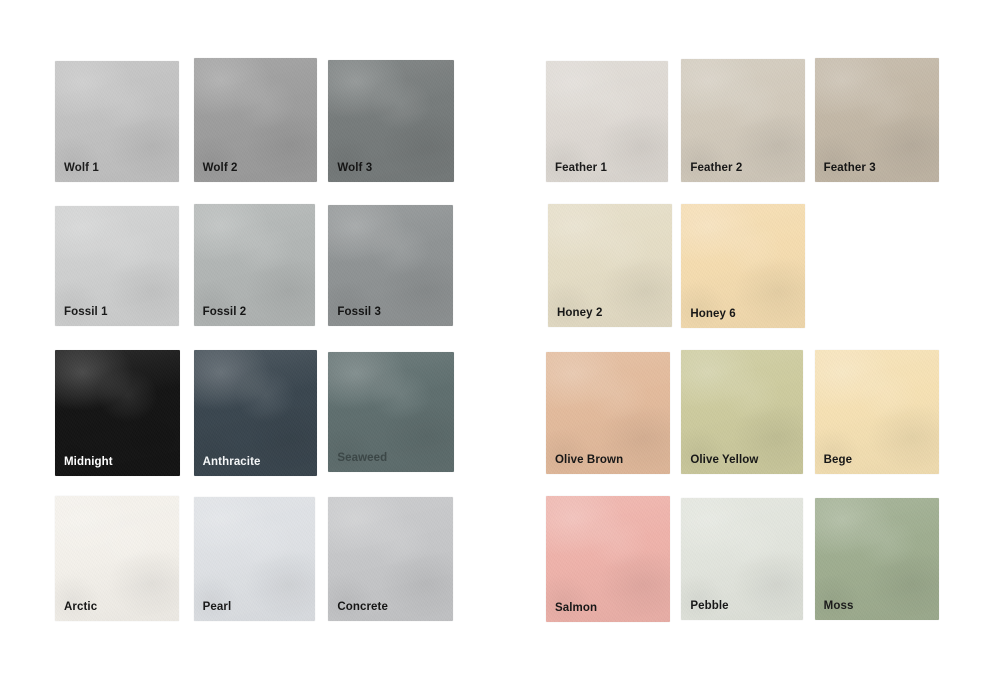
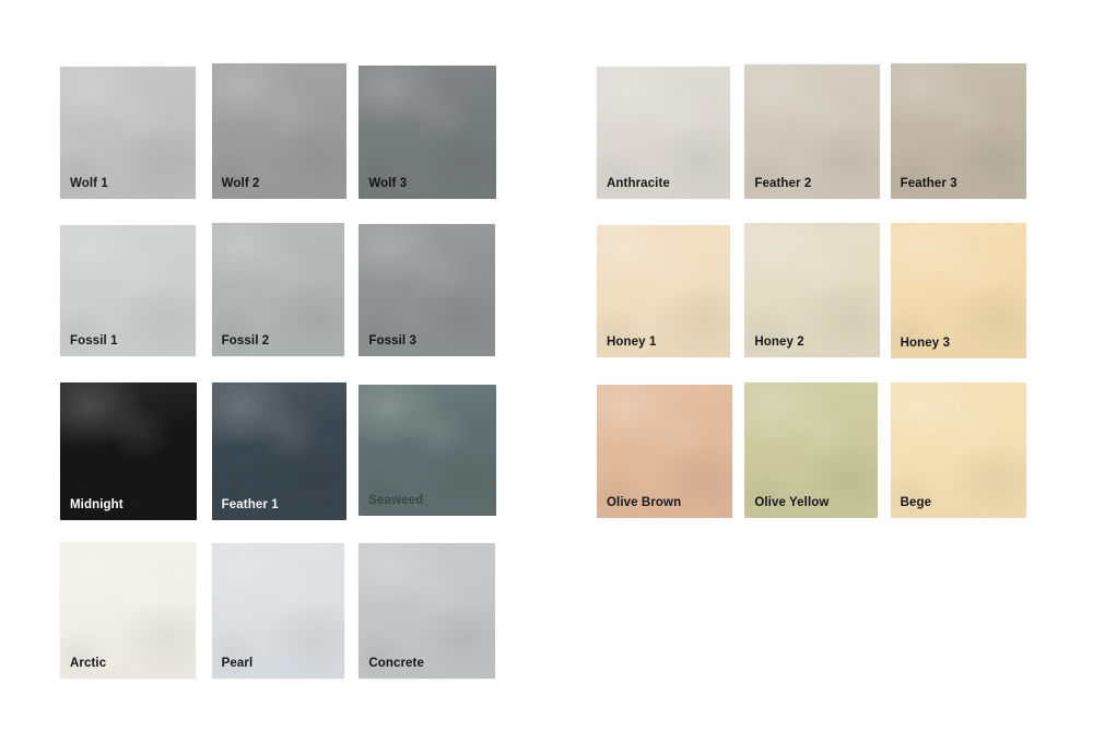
  Wolf 1
  Wolf 2
  Wolf 3
  Fossil 1
  Fossil 2
  Fossil 3
  Midnight
- Anthracite
+ Feather 1
  Seaweed
  Arctic
  Pearl
  Concrete
- Feather 1
+ Anthracite
  Feather 2
  Feather 3
+ Honey 1
  Honey 2
- Honey 6
+ Honey 3
  Olive Brown
  Olive Yellow
  Bege
- Salmon
- Pebble
- Moss
